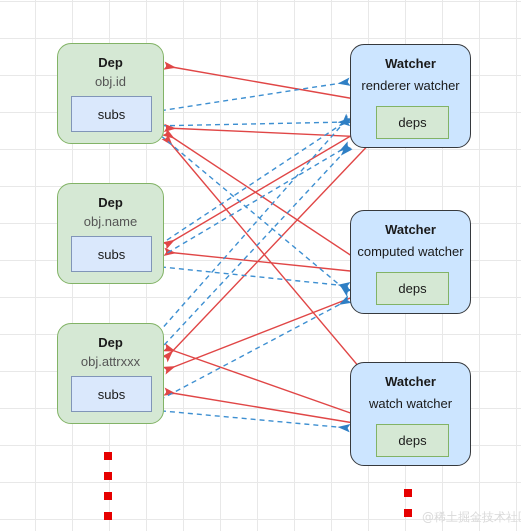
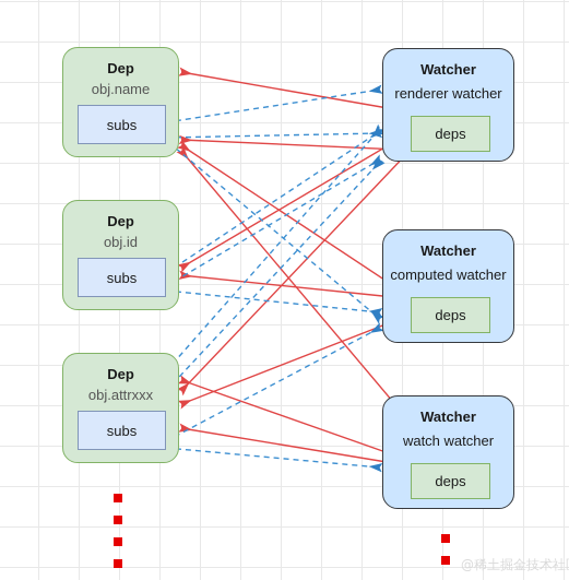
  Dep
- obj.id
+ obj.name
  subs
  Dep
- obj.name
+ obj.id
  subs
  Dep
  obj.attrxxx
  subs
  Watcher
  renderer watcher
  deps
  Watcher
  computed watcher
  deps
  Watcher
  watch watcher
  deps
  @稀土掘金技术社
